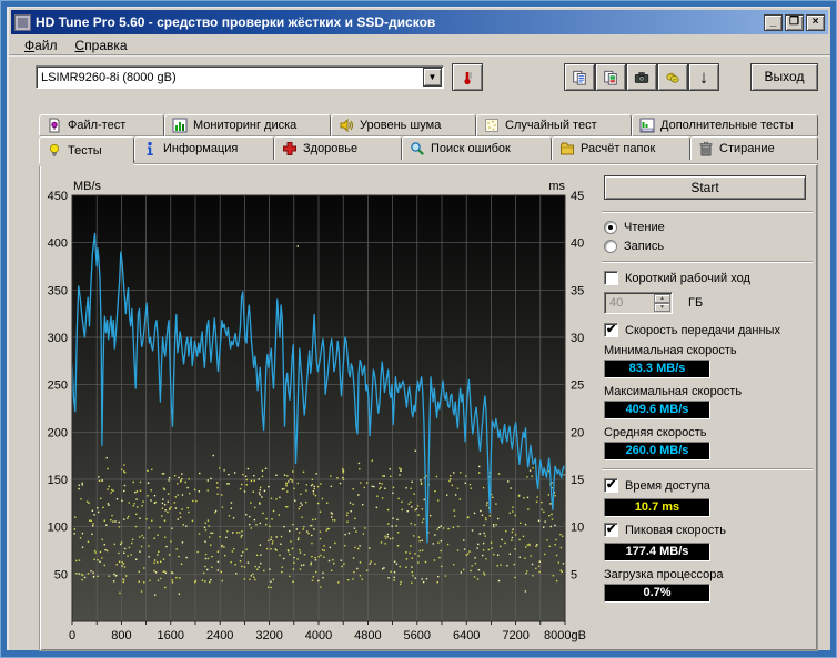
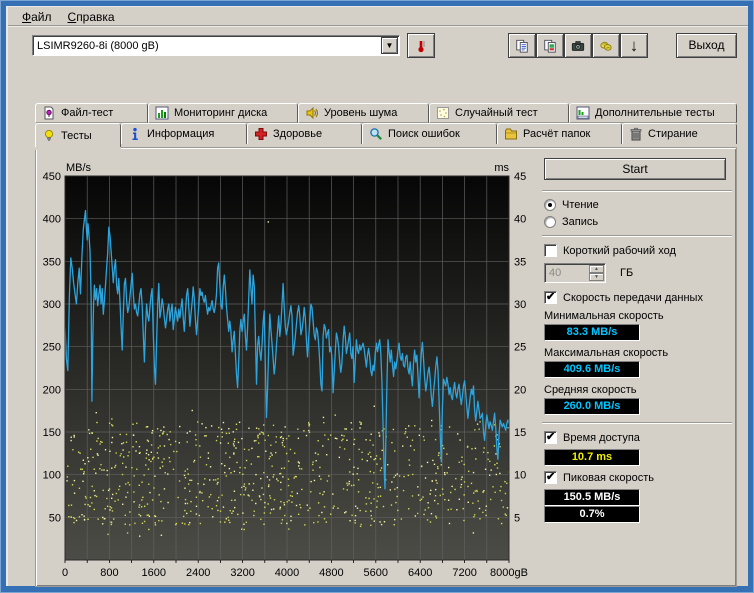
- HD Tune Pro 5.60 - средство проверки жёстких и SSD-дисков
- _
- ❐
- ×
  Файл
  Справка
  LSIMR9260-8i (8000 gB)
  ▼
  ↓
  Выход
  Файл-тест
  Мониторинг диска
  Уровень шума
  Случайный тест
  Дополнительные тесты
  Тесты
  Информация
  Здоровье
  Поиск ошибок
  Расчёт папок
  Стирание
  MB/s
  ms
  50
  100
  150
  200
  250
  300
  350
  400
  450
  5
  10
  15
  20
  25
  30
  35
  40
  45
  0
  800
  1600
  2400
  3200
  4000
  4800
  5600
  6400
  7200
  8000gB
  Start
  Чтение
  Запись
  Короткий рабочий ход
  40
  ГБ
  ✔
  Скорость передачи данных
  Минимальная скорость
  83.3 MB/s
  Максимальная скорость
  409.6 MB/s
  Средняя скорость
  260.0 MB/s
  ✔
  Время доступа
  10.7 ms
  ✔
  Пиковая скорость
- 177.4 MB/s
+ 150.5 MB/s
- Загрузка процессора
  0.7%
